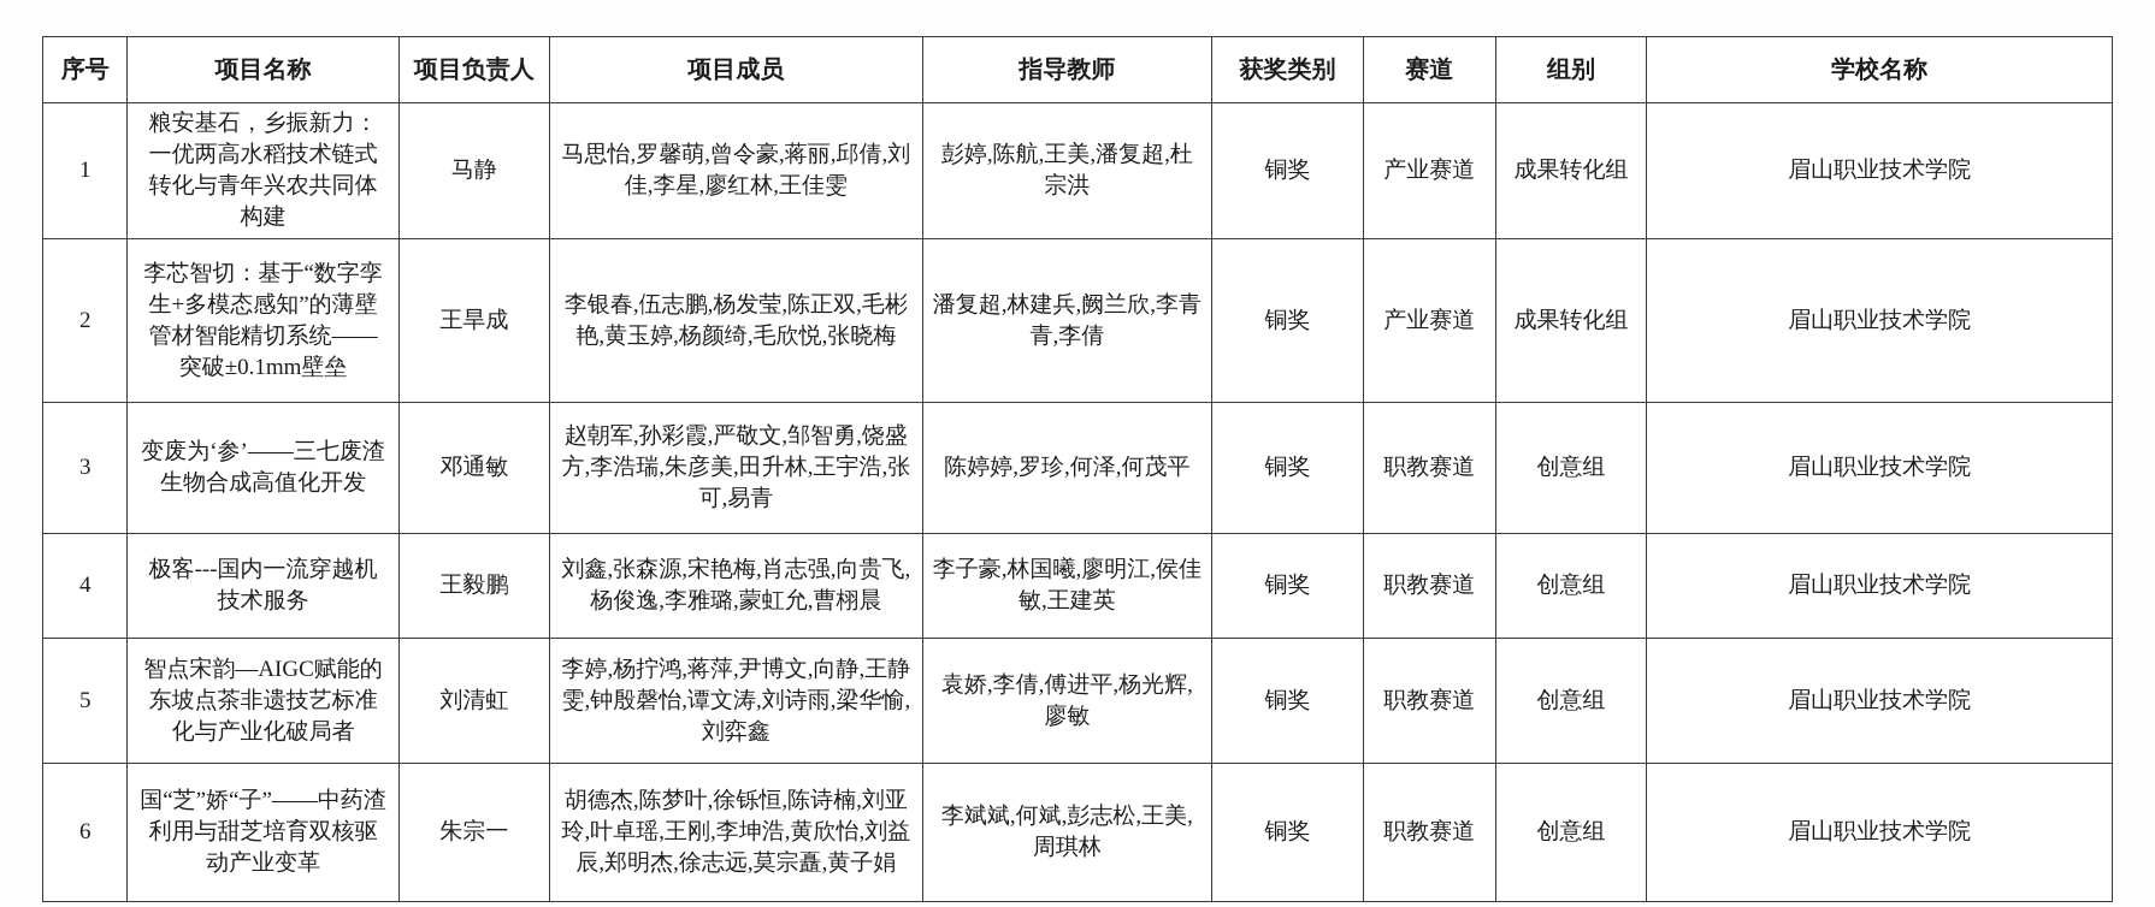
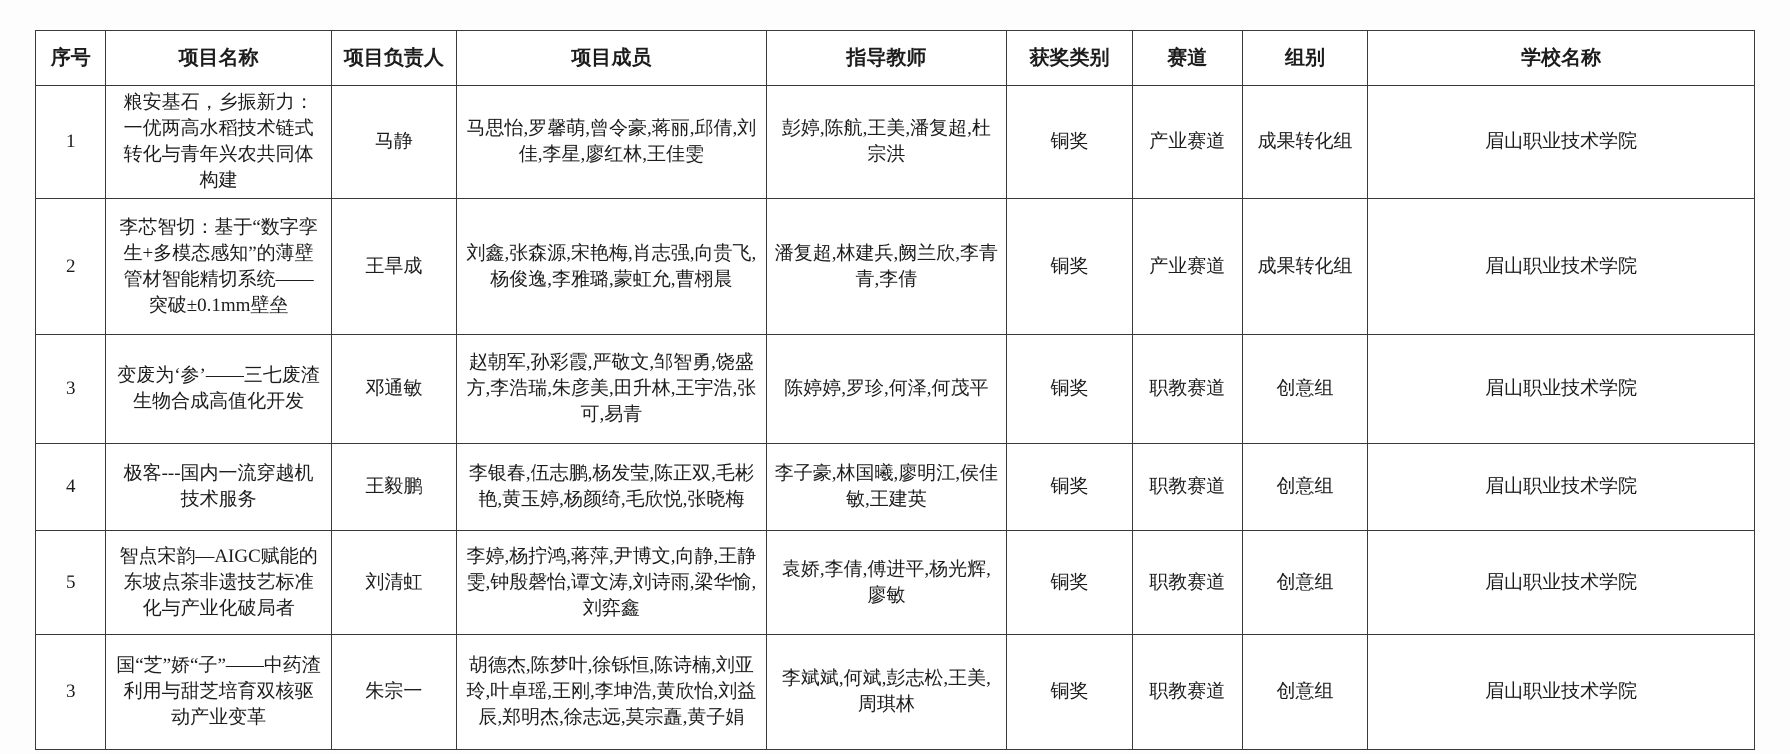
  序号	项目名称	项目负责人	项目成员	指导教师	获奖类别	赛道	组别	学校名称
  1	粮安基石，乡振新力：一优两高水稻技术链式转化与青年兴农共同体构建	马静	马思怡,罗馨萌,曾令豪,蒋丽,邱倩,刘佳,李星,廖红林,王佳雯	彭婷,陈航,王美,潘复超,杜宗洪	铜奖	产业赛道	成果转化组	眉山职业技术学院
- 2	李芯智切：基于“数字孪生+多模态感知”的薄壁管材智能精切系统——突破±0.1mm壁垒	王旱成	李银春,伍志鹏,杨发莹,陈正双,毛彬艳,黄玉婷,杨颜绮,毛欣悦,张晓梅	潘复超,林建兵,阙兰欣,李青青,李倩	铜奖	产业赛道	成果转化组	眉山职业技术学院
+ 2	李芯智切：基于“数字孪生+多模态感知”的薄壁管材智能精切系统——突破±0.1mm壁垒	王旱成	刘鑫,张森源,宋艳梅,肖志强,向贵飞,杨俊逸,李雅璐,蒙虹允,曹栩晨	潘复超,林建兵,阙兰欣,李青青,李倩	铜奖	产业赛道	成果转化组	眉山职业技术学院
  3	变废为‘参’——三七废渣生物合成高值化开发	邓通敏	赵朝军,孙彩霞,严敬文,邹智勇,饶盛方,李浩瑞,朱彦美,田升林,王宇浩,张可,易青	陈婷婷,罗珍,何泽,何茂平	铜奖	职教赛道	创意组	眉山职业技术学院
- 4	极客---国内一流穿越机技术服务	王毅鹏	刘鑫,张森源,宋艳梅,肖志强,向贵飞,杨俊逸,李雅璐,蒙虹允,曹栩晨	李子豪,林国曦,廖明江,侯佳敏,王建英	铜奖	职教赛道	创意组	眉山职业技术学院
+ 4	极客---国内一流穿越机技术服务	王毅鹏	李银春,伍志鹏,杨发莹,陈正双,毛彬艳,黄玉婷,杨颜绮,毛欣悦,张晓梅	李子豪,林国曦,廖明江,侯佳敏,王建英	铜奖	职教赛道	创意组	眉山职业技术学院
  5	智点宋韵—AIGC赋能的东坡点茶非遗技艺标准化与产业化破局者	刘清虹	李婷,杨拧鸿,蒋萍,尹博文,向静,王静雯,钟殷磬怡,谭文涛,刘诗雨,梁华愉,刘弈鑫	袁娇,李倩,傅进平,杨光辉,廖敏	铜奖	职教赛道	创意组	眉山职业技术学院
- 6	国“芝”娇“子”——中药渣利用与甜芝培育双核驱动产业变革	朱宗一	胡德杰,陈梦叶,徐铄恒,陈诗楠,刘亚玲,叶卓瑶,王刚,李坤浩,黄欣怡,刘益辰,郑明杰,徐志远,莫宗矗,黄子娟	李斌斌,何斌,彭志松,王美,周琪林	铜奖	职教赛道	创意组	眉山职业技术学院
+ 3	国“芝”娇“子”——中药渣利用与甜芝培育双核驱动产业变革	朱宗一	胡德杰,陈梦叶,徐铄恒,陈诗楠,刘亚玲,叶卓瑶,王刚,李坤浩,黄欣怡,刘益辰,郑明杰,徐志远,莫宗矗,黄子娟	李斌斌,何斌,彭志松,王美,周琪林	铜奖	职教赛道	创意组	眉山职业技术学院
